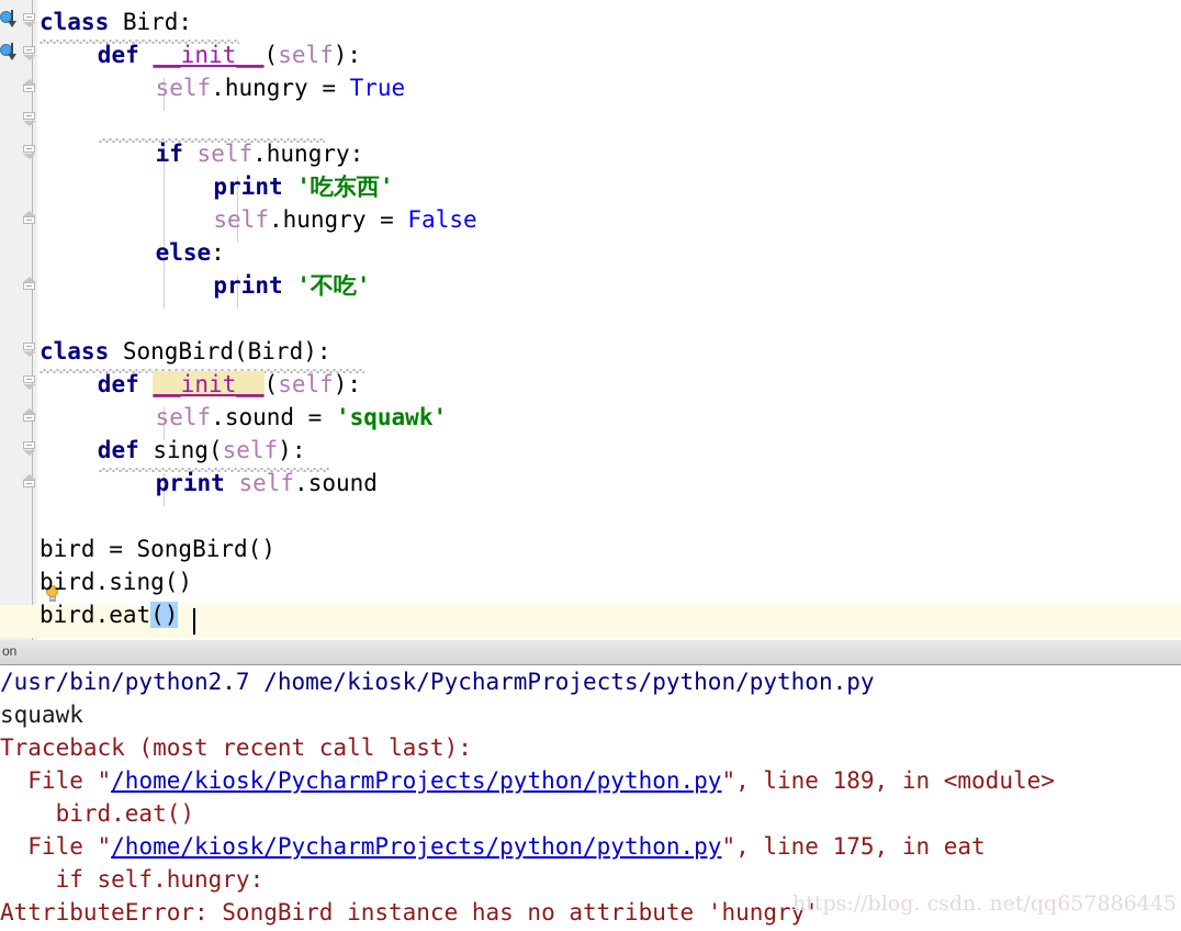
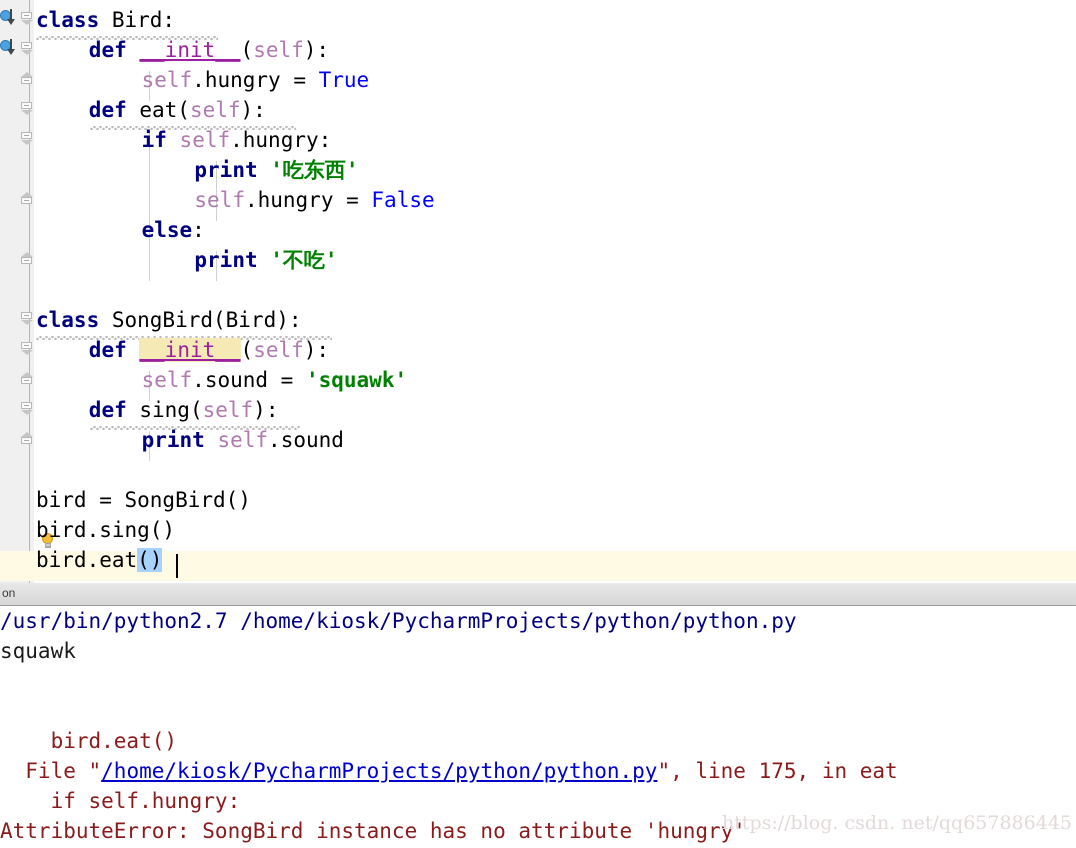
  class Bird:
  def __init__(self):
  self.hungry = True
+ def eat(self):
  if self.hungry:
  print '吃东西'
  self.hungry = False
  else:
  print '不吃'
  class SongBird(Bird):
  def __init__(self):
  self.sound = 'squawk'
  def sing(self):
  print self.sound
  bird = SongBird()
  bird.sing()
  bird.eat()
  on
  /usr/bin/python2.7 /home/kiosk/PycharmProjects/python/python.py
  squawk
- Traceback (most recent call last):
- File "/home/kiosk/PycharmProjects/python/python.py", line 189, in <module>
  bird.eat()
  File "/home/kiosk/PycharmProjects/python/python.py", line 175, in eat
  if self.hungry:
  AttributeError: SongBird instance has no attribute 'hungry'
  https://blog. csdn. net/qq657886445
